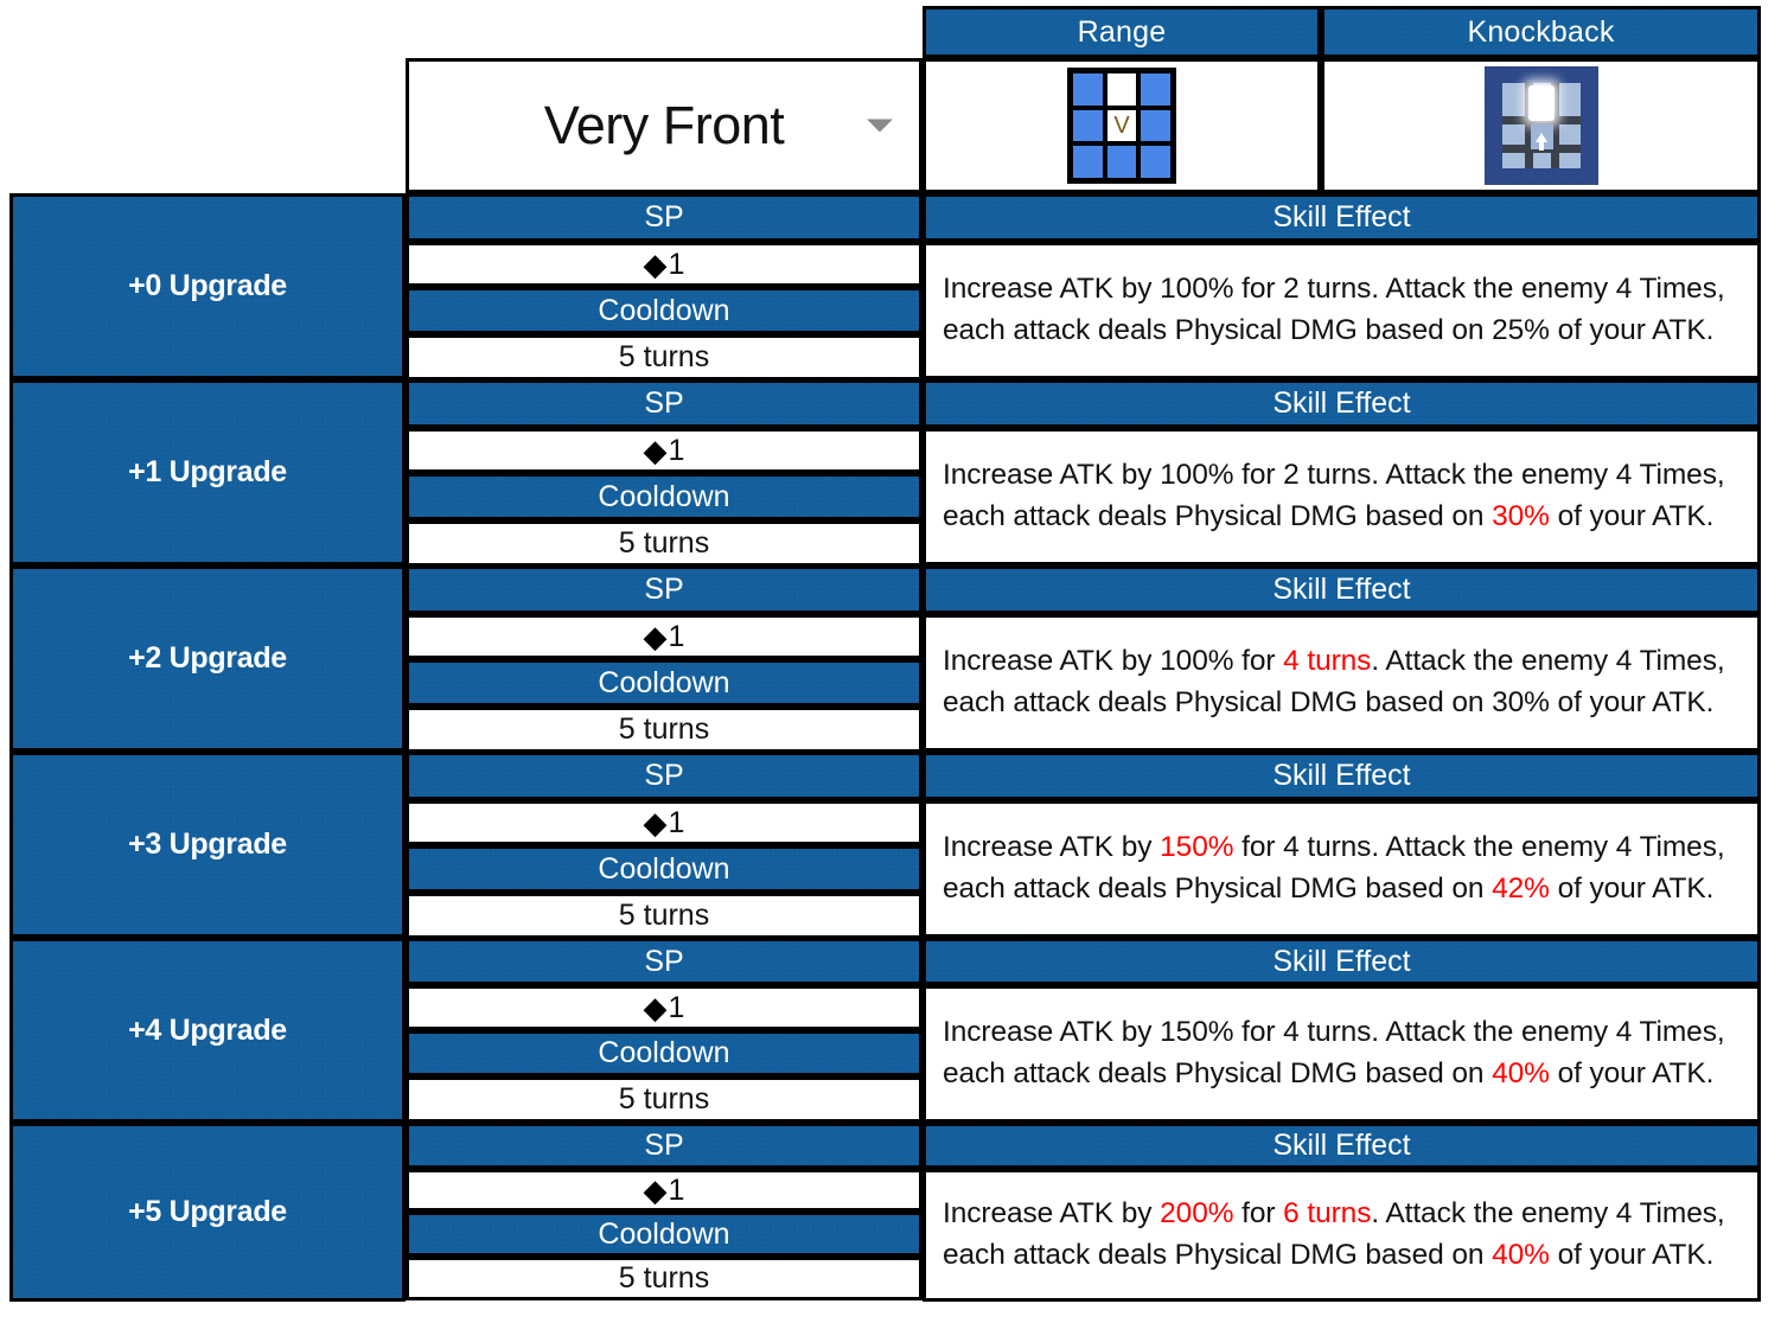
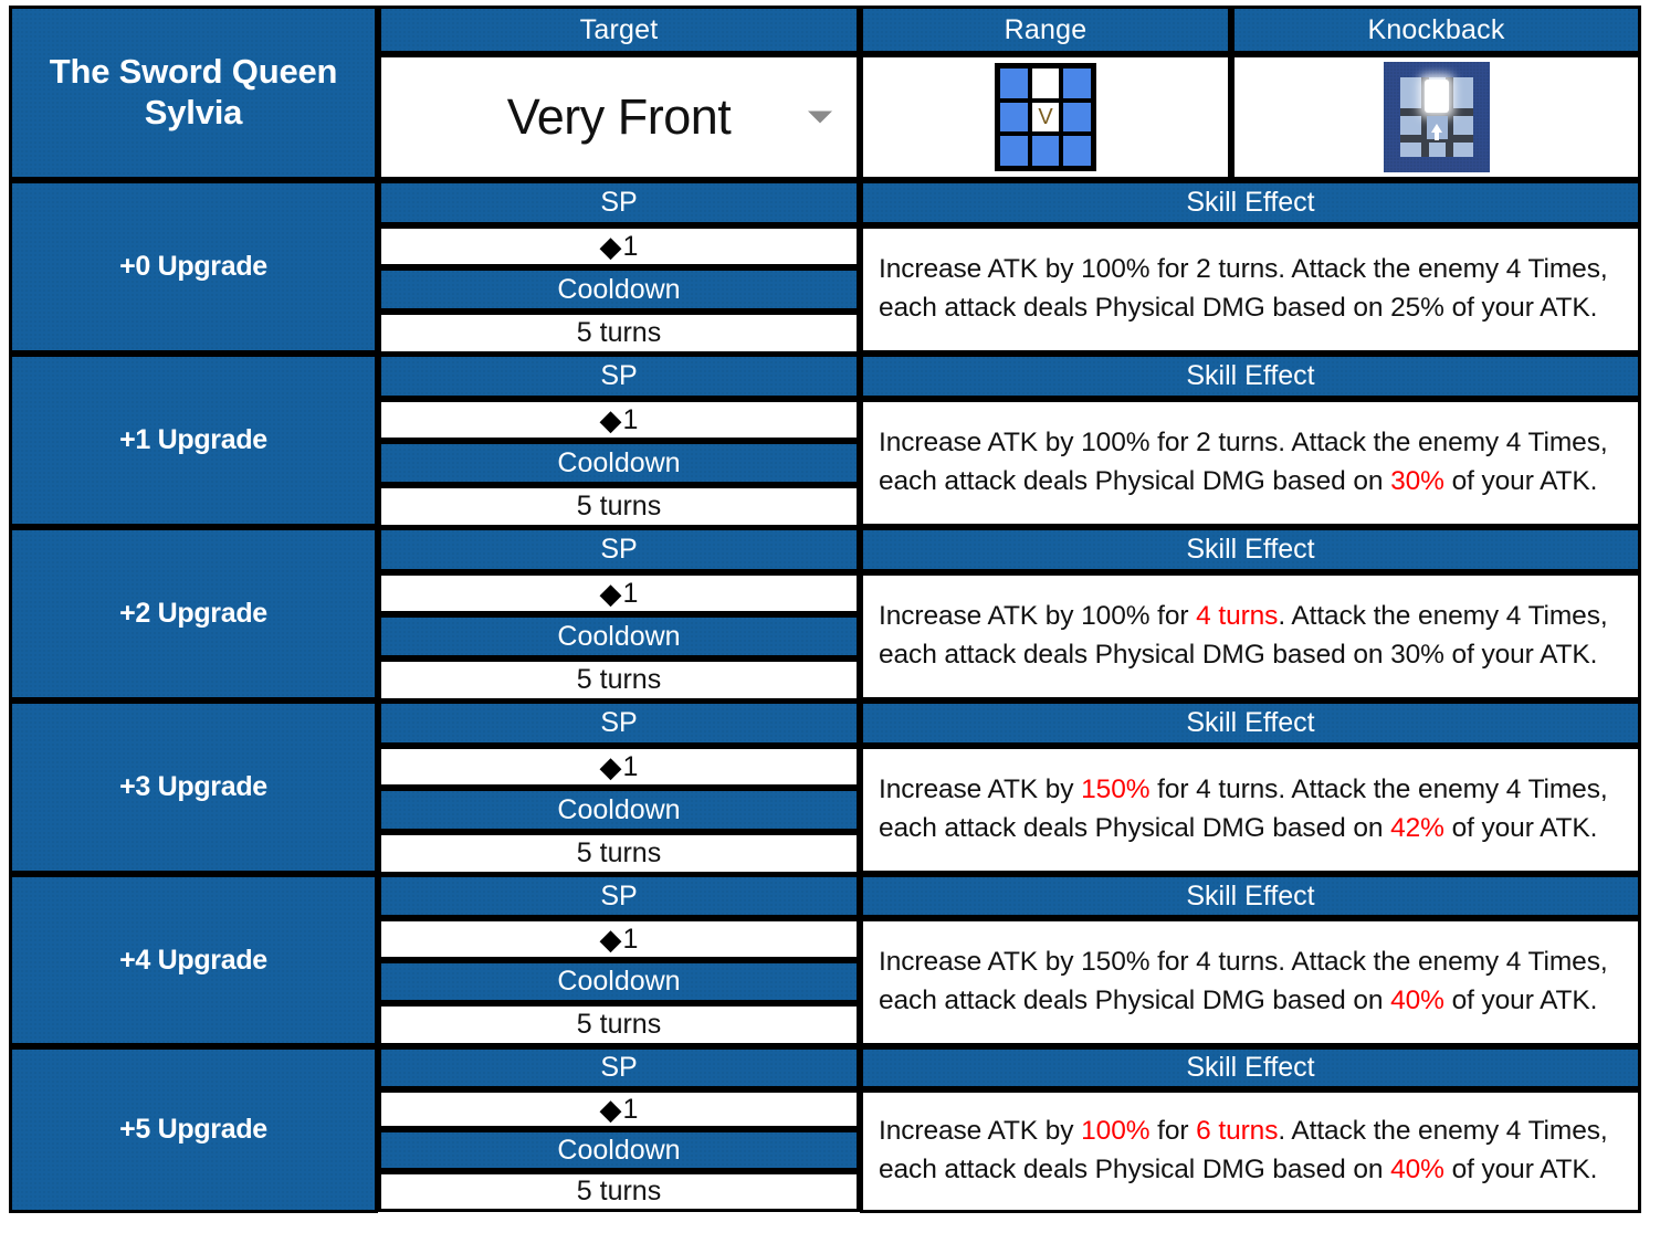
+ The Sword Queen
+ Sylvia
+ Target
  Very Front
  Range
  V
  Knockback
  +0 Upgrade
  SP
  ◆
  1
  Cooldown
  5 turns
  Skill Effect
  Increase ATK by 100% for 2 turns. Attack the enemy 4 Times, each attack deals Physical DMG based on 25% of your ATK.
  +1 Upgrade
  SP
  ◆
  1
  Cooldown
  5 turns
  Skill Effect
  Increase ATK by 100% for 2 turns. Attack the enemy 4 Times, each attack deals Physical DMG based on 30% of your ATK.
  +2 Upgrade
  SP
  ◆
  1
  Cooldown
  5 turns
  Skill Effect
  Increase ATK by 100% for 4 turns. Attack the enemy 4 Times, each attack deals Physical DMG based on 30% of your ATK.
  +3 Upgrade
  SP
  ◆
  1
  Cooldown
  5 turns
  Skill Effect
  Increase ATK by 150% for 4 turns. Attack the enemy 4 Times, each attack deals Physical DMG based on 42% of your ATK.
  +4 Upgrade
  SP
  ◆
  1
  Cooldown
  5 turns
  Skill Effect
  Increase ATK by 150% for 4 turns. Attack the enemy 4 Times, each attack deals Physical DMG based on 40% of your ATK.
  +5 Upgrade
  SP
  ◆
  1
  Cooldown
  5 turns
  Skill Effect
- Increase ATK by 200% for 6 turns. Attack the enemy 4 Times, each attack deals Physical DMG based on 40% of your ATK.
+ Increase ATK by 100% for 6 turns. Attack the enemy 4 Times, each attack deals Physical DMG based on 40% of your ATK.
